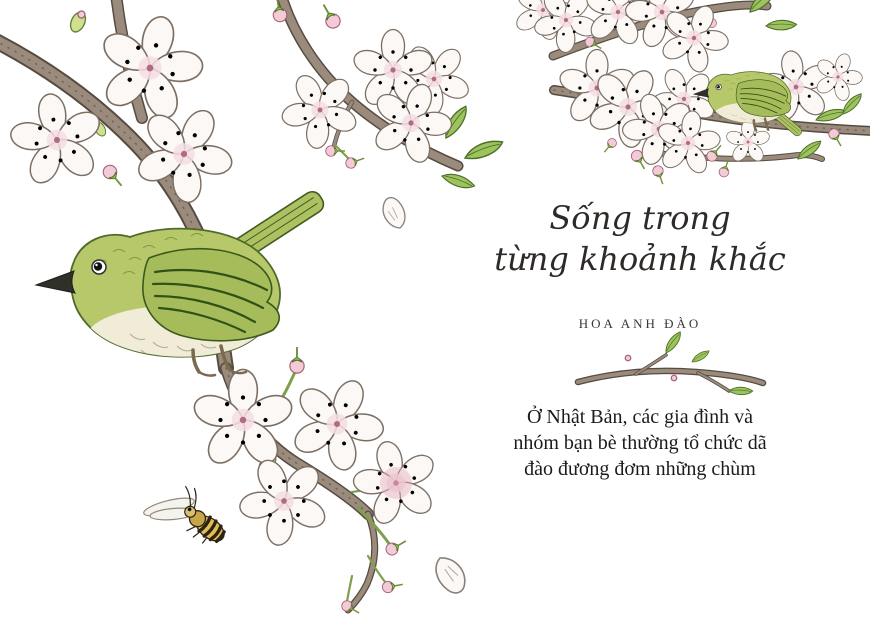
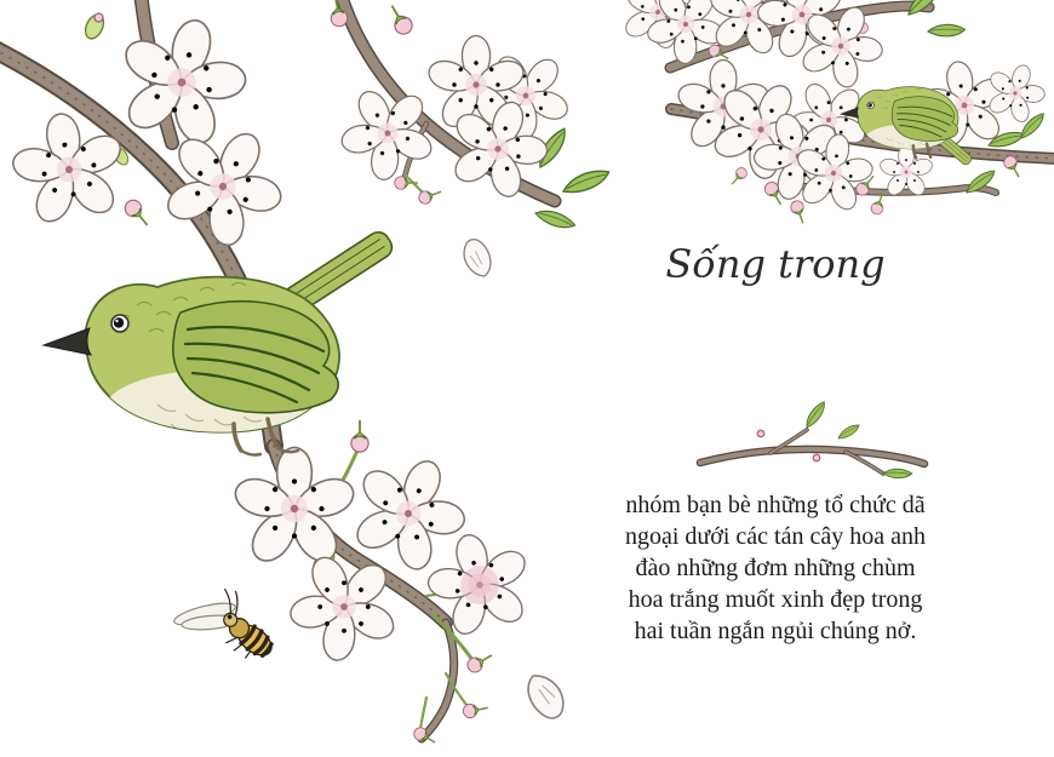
  Sống trong
- từng khoảnh khắc
- HOA ANH ĐÀO
- Ở Nhật Bản, các gia đình và
- nhóm bạn bè thường tổ chức dã
+ nhóm bạn bè những tổ chức dã
+ ngoại dưới các tán cây hoa anh
- đào đương đơm những chùm
+ đào những đơm những chùm
+ hoa trắng muốt xinh đẹp trong
+ hai tuần ngắn ngủi chúng nở.
